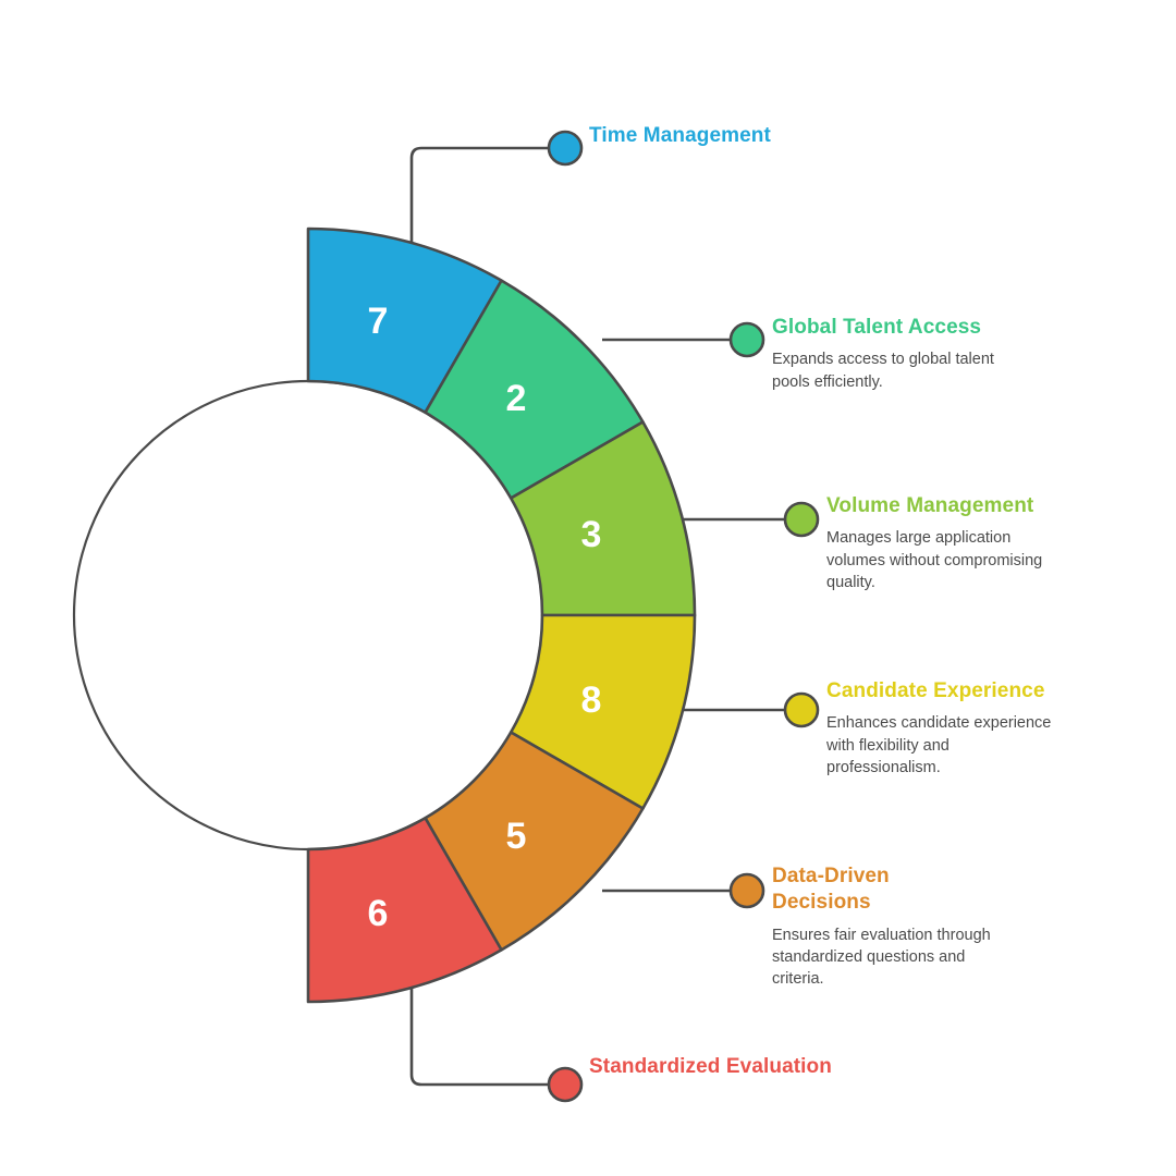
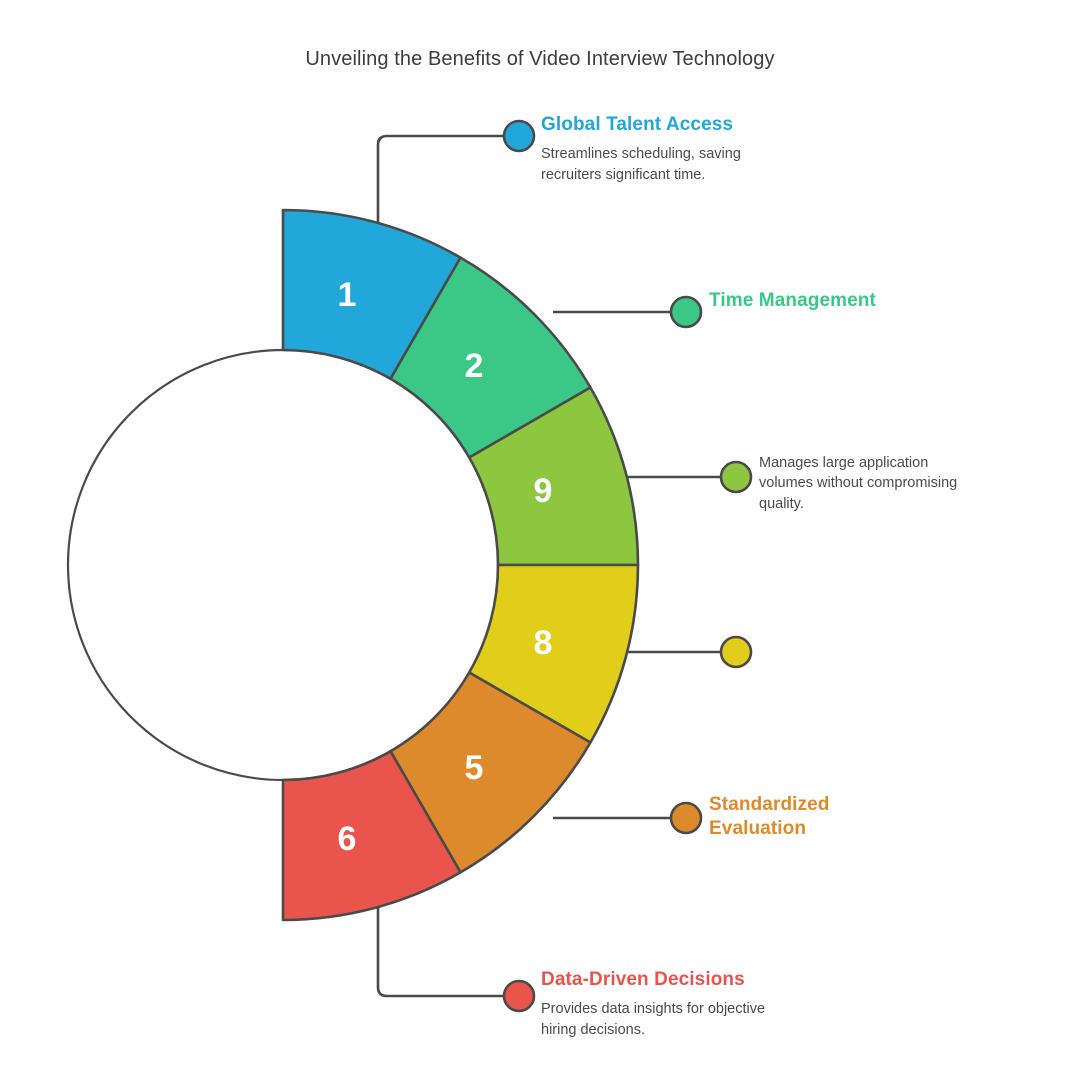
+ Unveiling the Benefits of Video Interview Technology
- 7
+ 1
  2
- 3
+ 9
  8
  5
  6
- Time Management
+ Global Talent Access
+ Streamlines scheduling, saving recruiters significant time.
- Global Talent Access
+ Time Management
- Expands access to global talent pools efficiently.
- Volume Management
  Manages large application volumes without compromising quality.
- Candidate Experience
- Enhances candidate experience with flexibility and professionalism.
- Data-Driven Decisions
+ Standardized Evaluation
- Ensures fair evaluation through standardized questions and criteria.
- Standardized Evaluation
+ Data-Driven Decisions
+ Provides data insights for objective hiring decisions.
